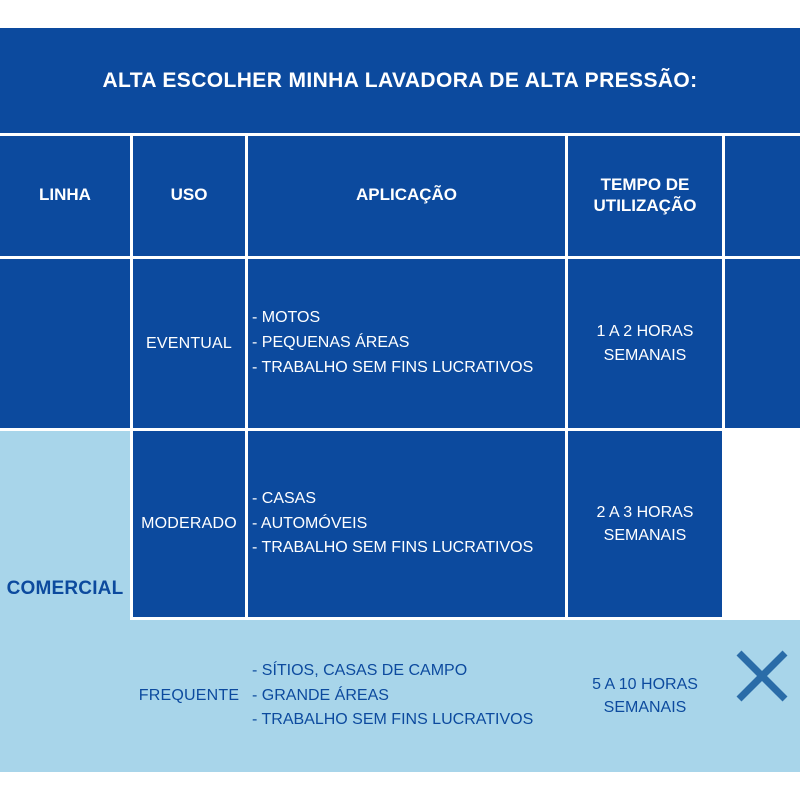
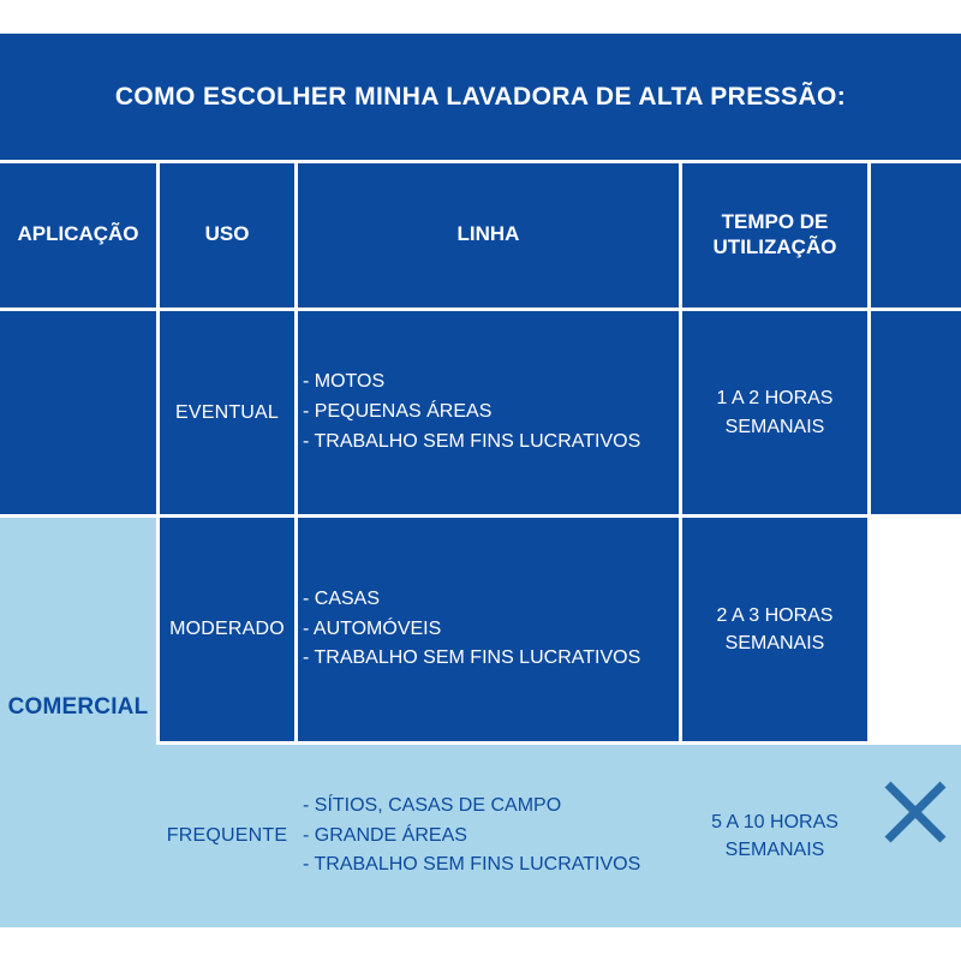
- ALTA ESCOLHER MINHA LAVADORA DE ALTA PRESSÃO:
+ COMO ESCOLHER MINHA LAVADORA DE ALTA PRESSÃO:
- LINHA
+ APLICAÇÃO
  USO
- APLICAÇÃO
+ LINHA
  TEMPO DE
  UTILIZAÇÃO
  EVENTUAL
  - MOTOS
  - PEQUENAS ÁREAS
  - TRABALHO SEM FINS LUCRATIVOS
  1 A 2 HORAS
  SEMANAIS
  COMERCIAL
  MODERADO
  - CASAS
  - AUTOMÓVEIS
  - TRABALHO SEM FINS LUCRATIVOS
  2 A 3 HORAS
  SEMANAIS
  FREQUENTE
  - SÍTIOS, CASAS DE CAMPO
  - GRANDE ÁREAS
  - TRABALHO SEM FINS LUCRATIVOS
  5 A 10 HORAS
  SEMANAIS
